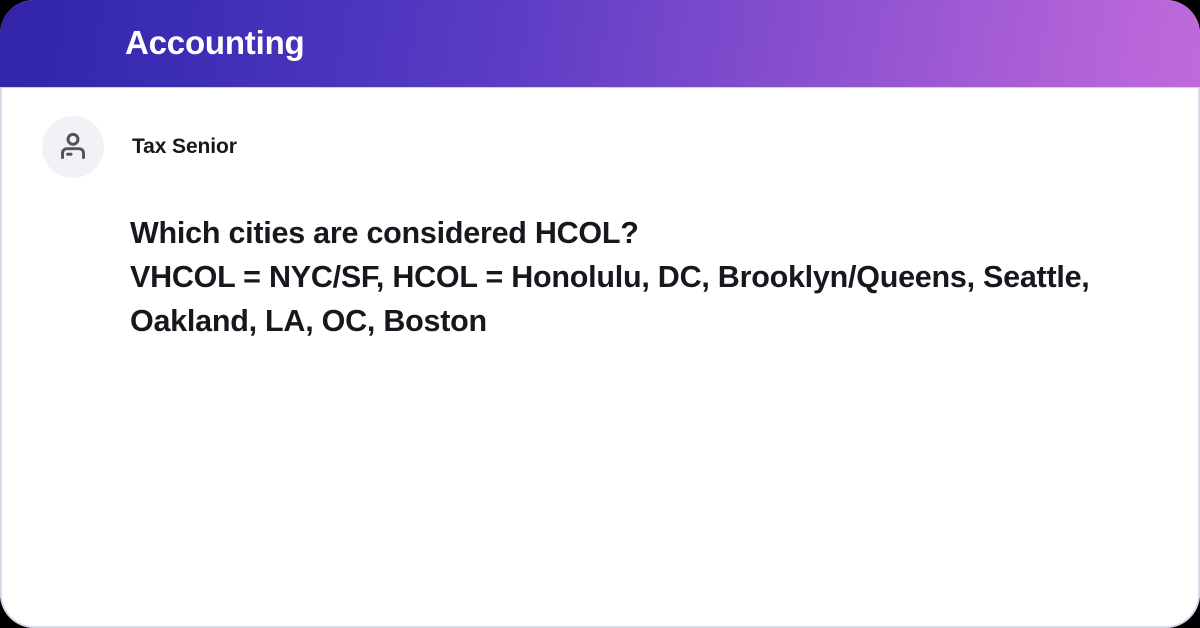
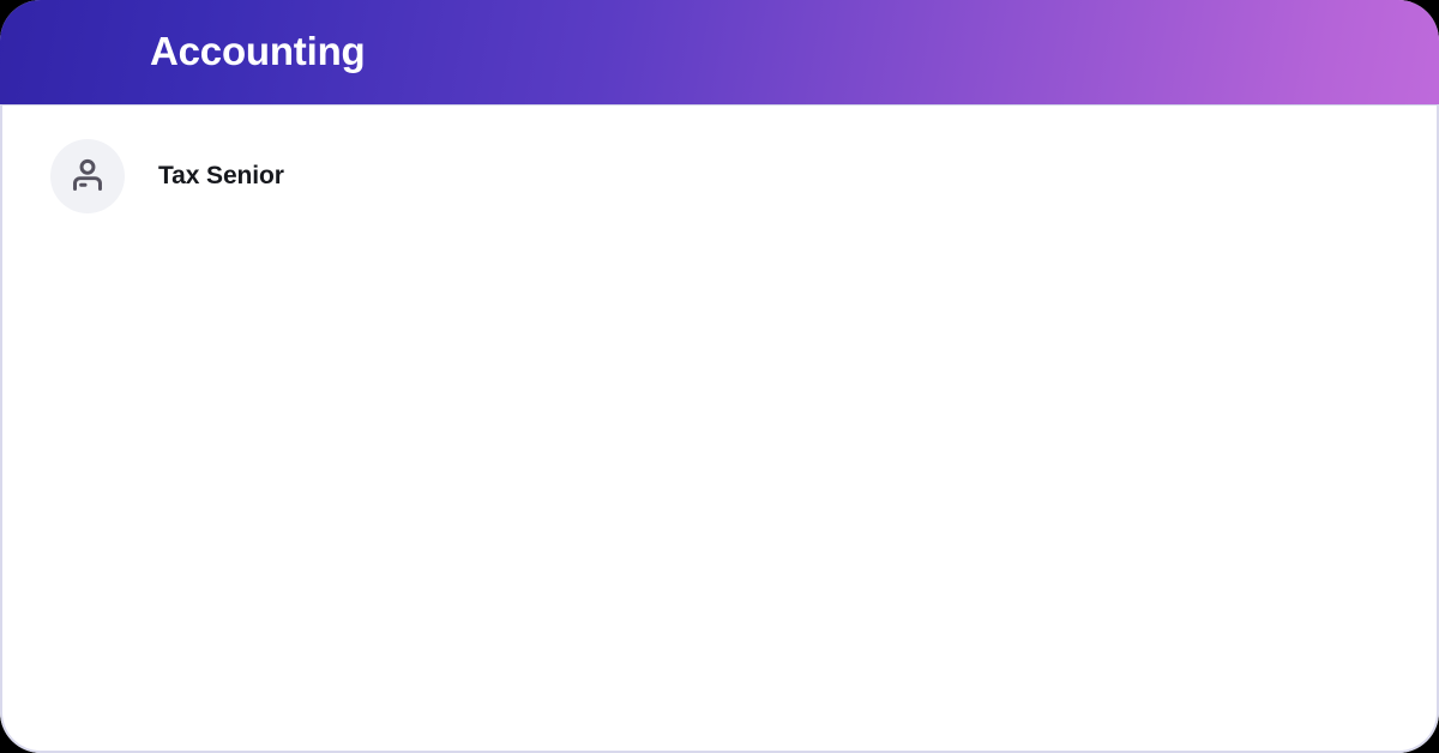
  Accounting
  Tax Senior
- Which cities are considered HCOL?
- VHCOL = NYC/SF, HCOL = Honolulu, DC, Brooklyn/Queens, Seattle, Oakland, LA, OC, Boston
